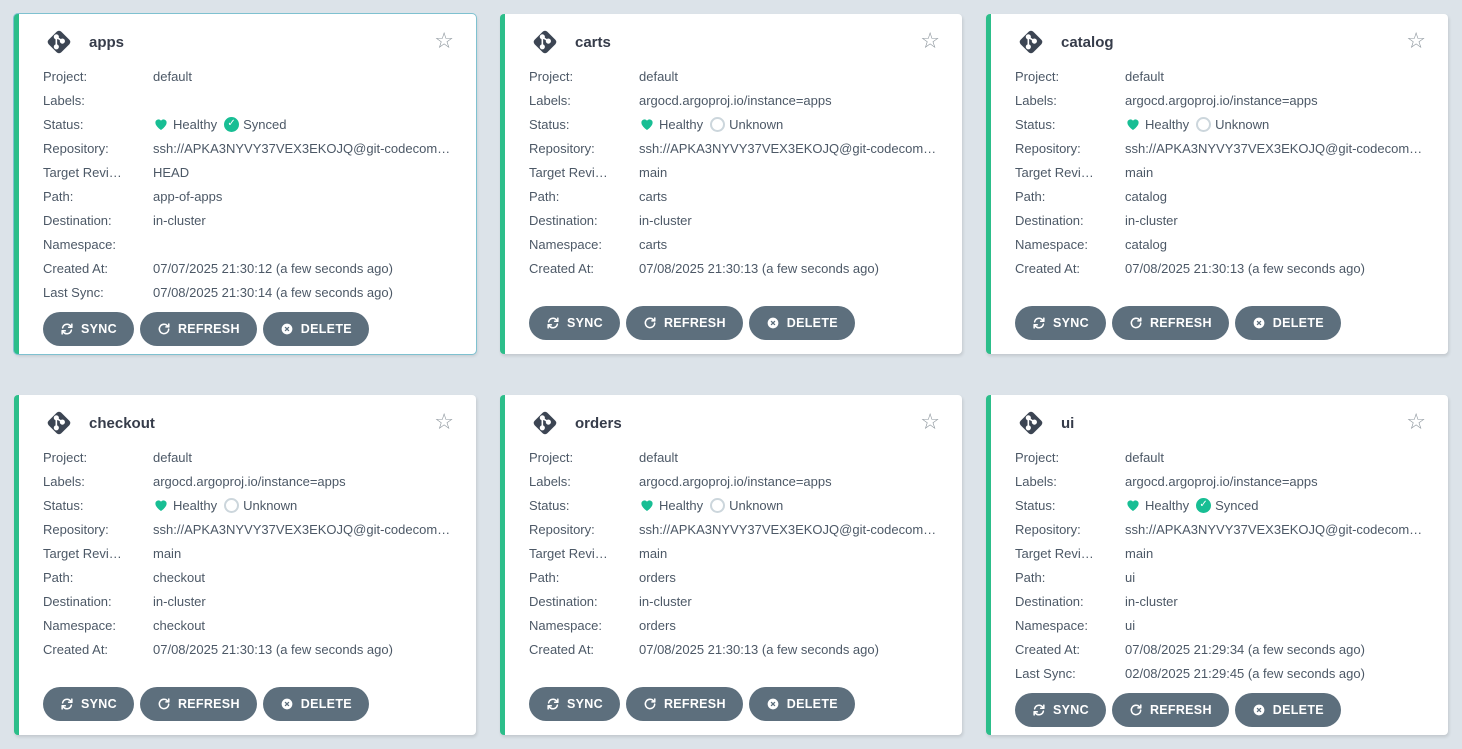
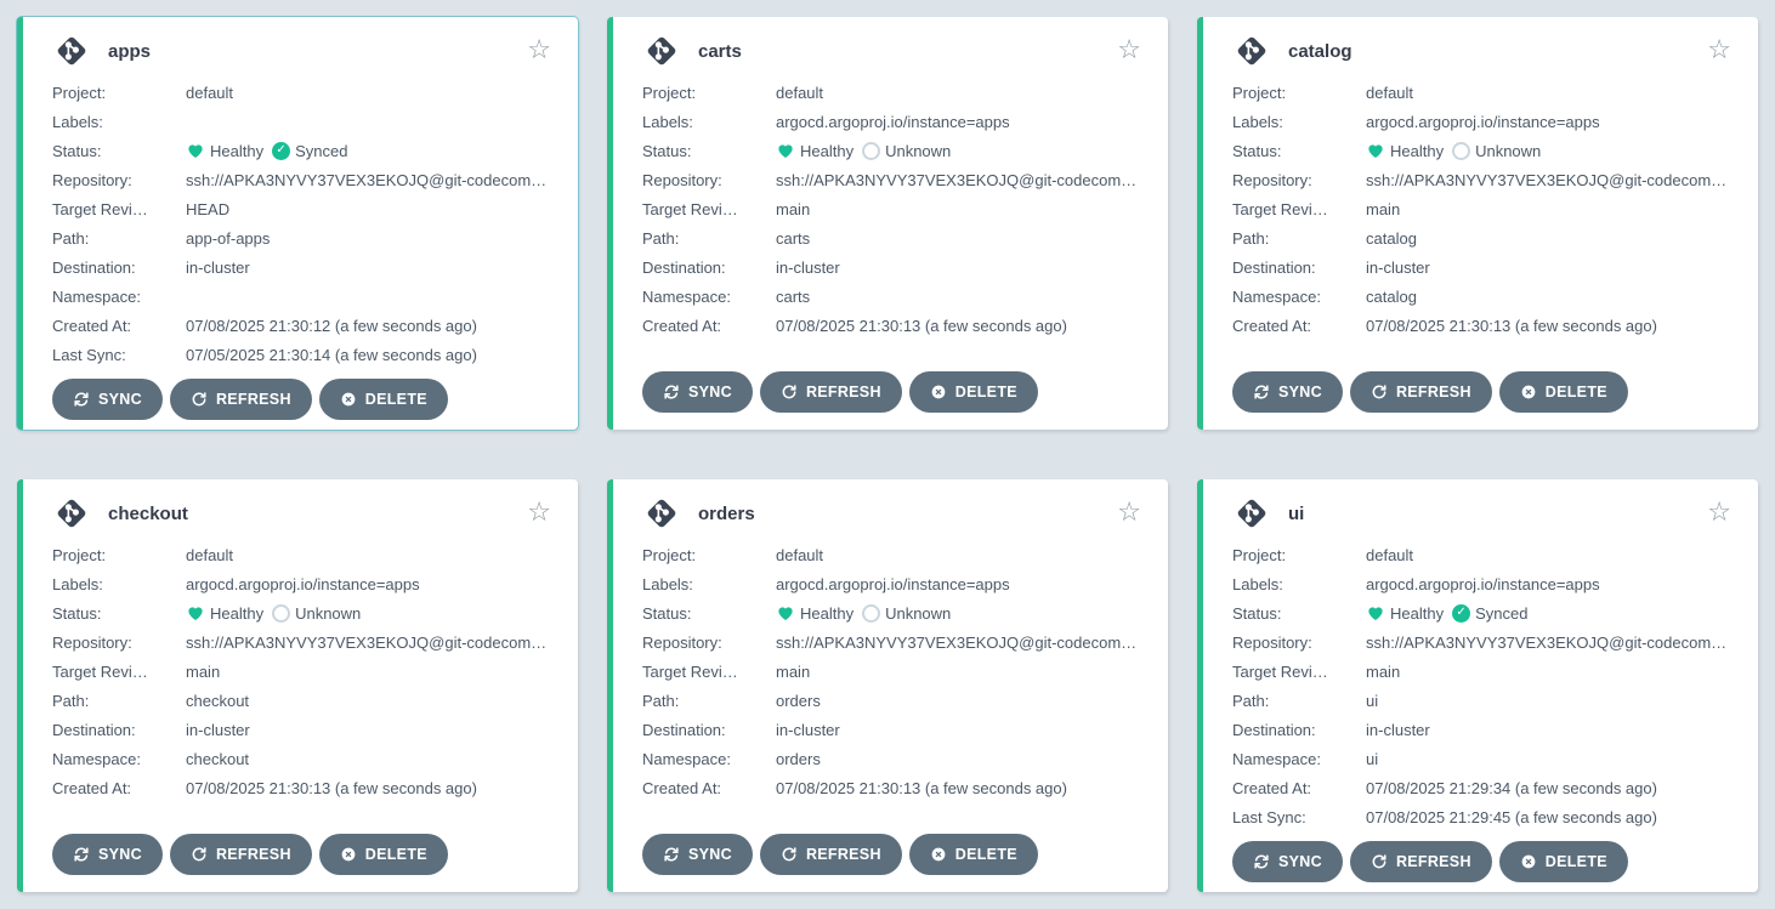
  apps
  ☆
  Project:
  default
  Labels:
  Status:
  Healthy
  Synced
  Repository:
  ssh://APKA3NYVY37VEX3EKOJQ@git-codecom…
  Target Revi…
  HEAD
  Path:
  app-of-apps
  Destination:
  in-cluster
  Namespace:
  Created At:
- 07/07/2025 21:30:12 (a few seconds ago)
+ 07/08/2025 21:30:12 (a few seconds ago)
  Last Sync:
- 07/08/2025 21:30:14 (a few seconds ago)
+ 07/05/2025 21:30:14 (a few seconds ago)
  SYNC
  REFRESH
  DELETE
  carts
  ☆
  Project:
  default
  Labels:
  argocd.argoproj.io/instance=apps
  Status:
  Healthy
  Unknown
  Repository:
  ssh://APKA3NYVY37VEX3EKOJQ@git-codecom…
  Target Revi…
  main
  Path:
  carts
  Destination:
  in-cluster
  Namespace:
  carts
  Created At:
  07/08/2025 21:30:13 (a few seconds ago)
  SYNC
  REFRESH
  DELETE
  catalog
  ☆
  Project:
  default
  Labels:
  argocd.argoproj.io/instance=apps
  Status:
  Healthy
  Unknown
  Repository:
  ssh://APKA3NYVY37VEX3EKOJQ@git-codecom…
  Target Revi…
  main
  Path:
  catalog
  Destination:
  in-cluster
  Namespace:
  catalog
  Created At:
  07/08/2025 21:30:13 (a few seconds ago)
  SYNC
  REFRESH
  DELETE
  checkout
  ☆
  Project:
  default
  Labels:
  argocd.argoproj.io/instance=apps
  Status:
  Healthy
  Unknown
  Repository:
  ssh://APKA3NYVY37VEX3EKOJQ@git-codecom…
  Target Revi…
  main
  Path:
  checkout
  Destination:
  in-cluster
  Namespace:
  checkout
  Created At:
  07/08/2025 21:30:13 (a few seconds ago)
  SYNC
  REFRESH
  DELETE
  orders
  ☆
  Project:
  default
  Labels:
  argocd.argoproj.io/instance=apps
  Status:
  Healthy
  Unknown
  Repository:
  ssh://APKA3NYVY37VEX3EKOJQ@git-codecom…
  Target Revi…
  main
  Path:
  orders
  Destination:
  in-cluster
  Namespace:
  orders
  Created At:
  07/08/2025 21:30:13 (a few seconds ago)
  SYNC
  REFRESH
  DELETE
  ui
  ☆
  Project:
  default
  Labels:
  argocd.argoproj.io/instance=apps
  Status:
  Healthy
  Synced
  Repository:
  ssh://APKA3NYVY37VEX3EKOJQ@git-codecom…
  Target Revi…
  main
  Path:
  ui
  Destination:
  in-cluster
  Namespace:
  ui
  Created At:
  07/08/2025 21:29:34 (a few seconds ago)
  Last Sync:
- 02/08/2025 21:29:45 (a few seconds ago)
+ 07/08/2025 21:29:45 (a few seconds ago)
  SYNC
  REFRESH
  DELETE
